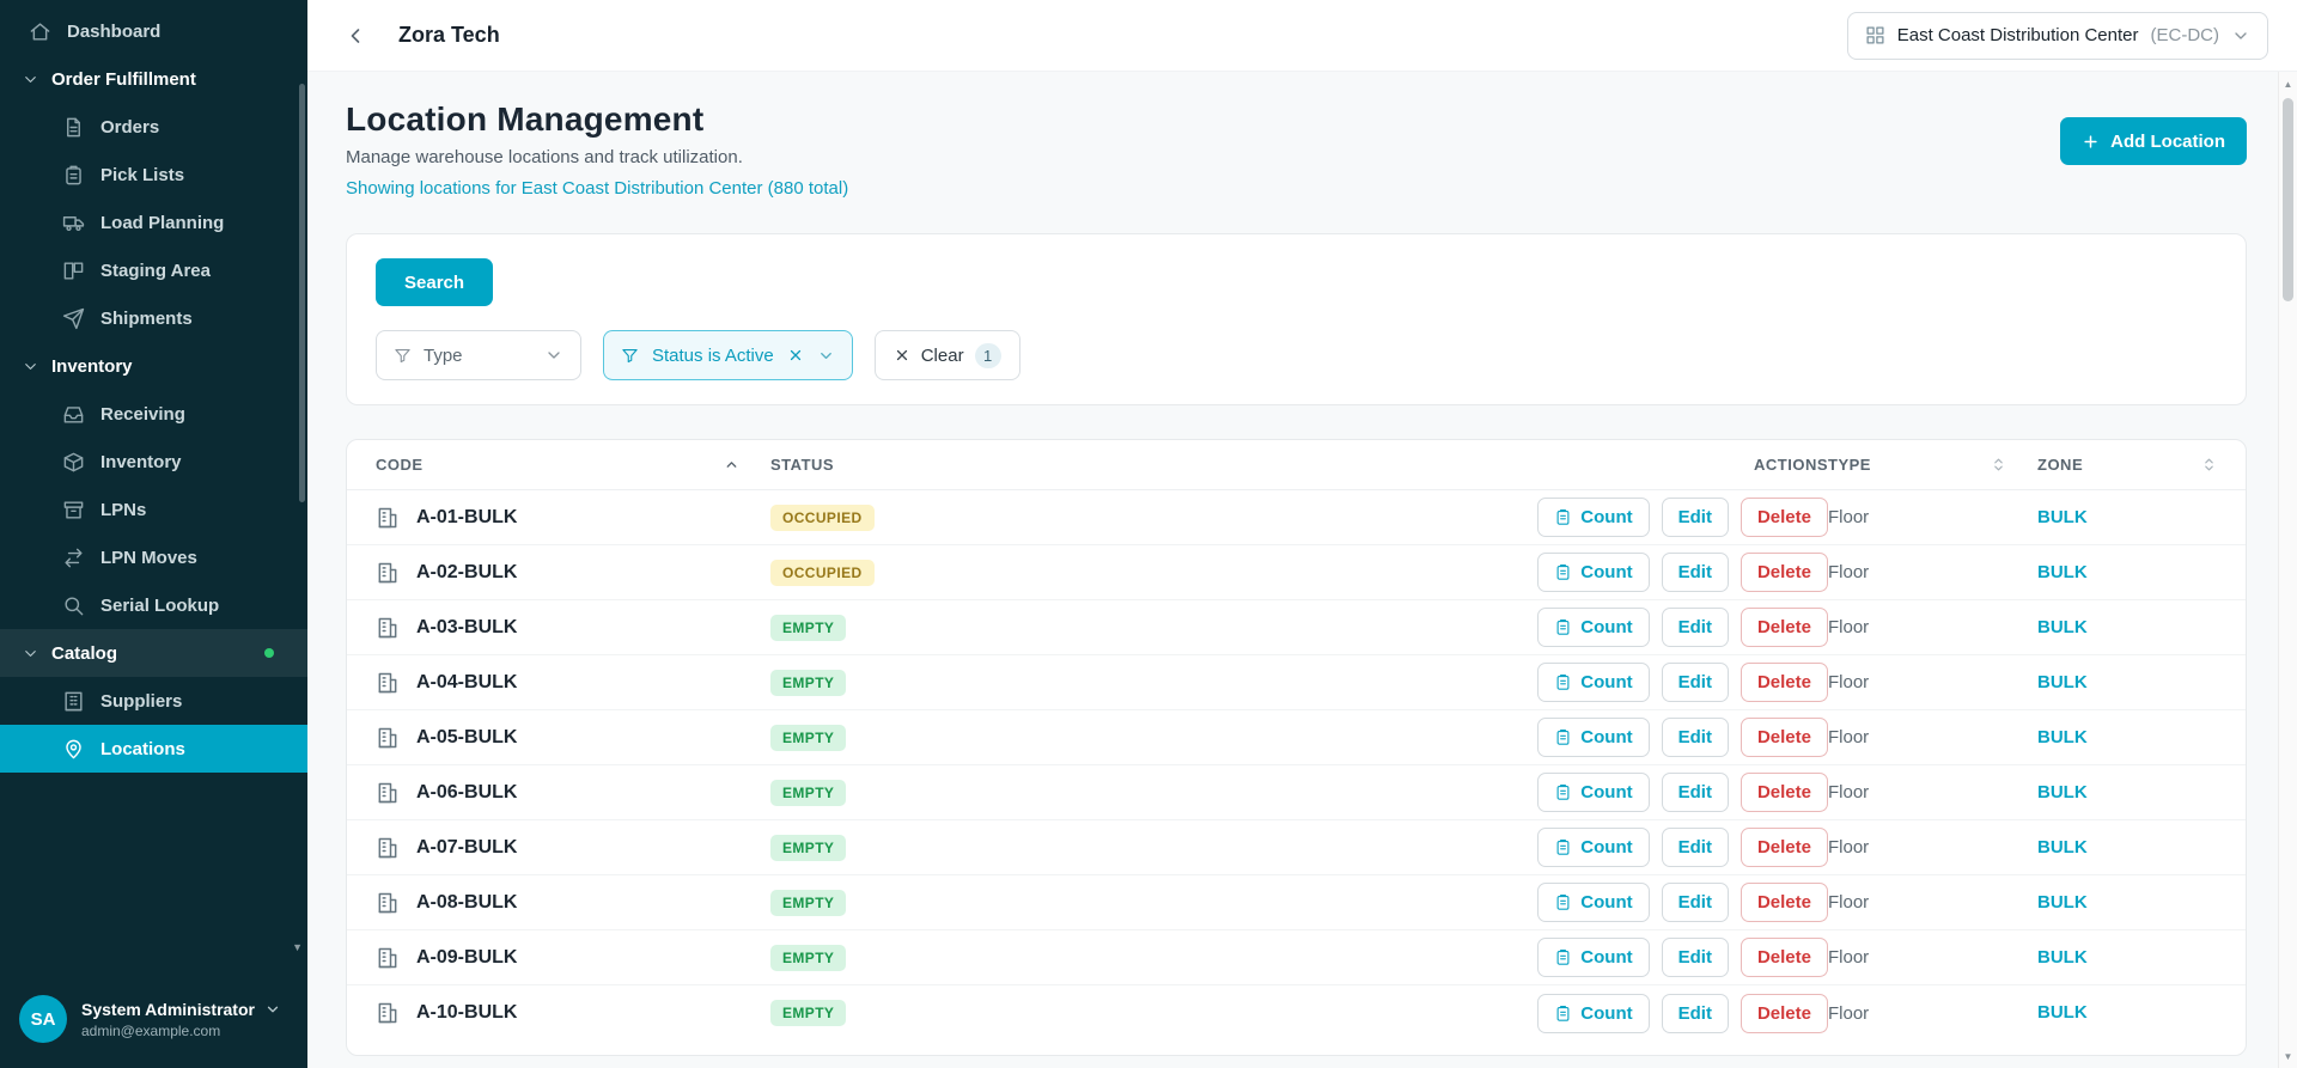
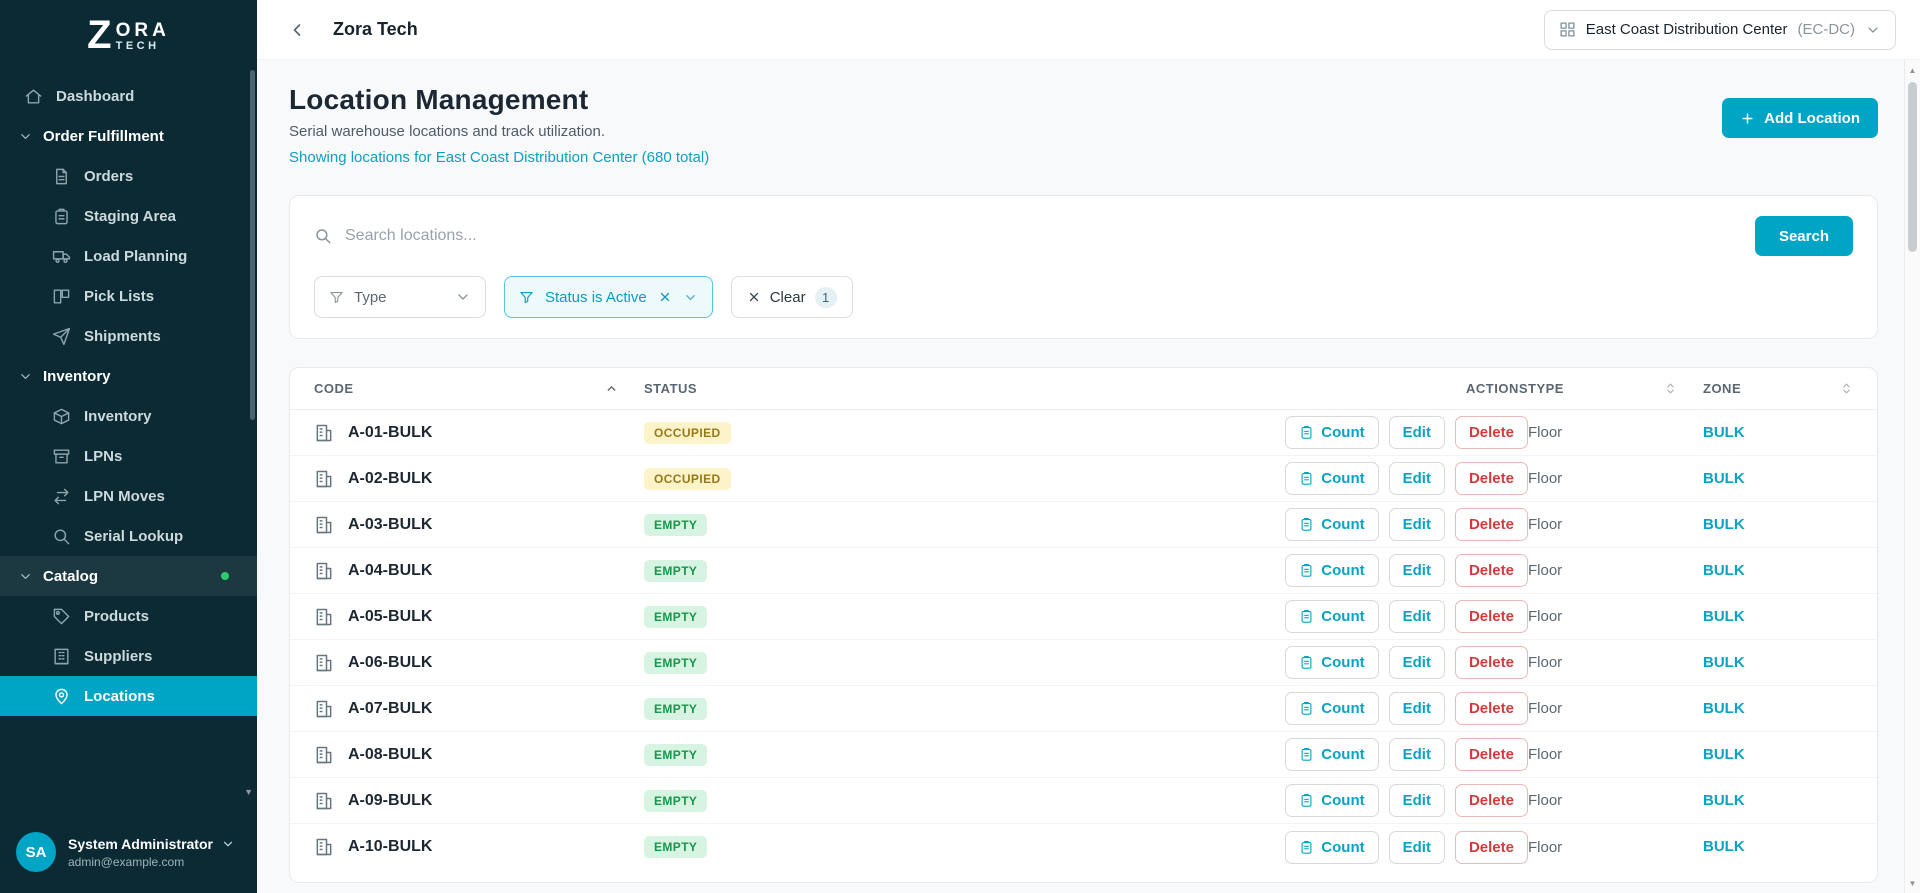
+ Z
+ ORA
+ TECH
  Dashboard
  Order Fulfillment
  Orders
- Pick Lists
+ Staging Area
  Load Planning
- Staging Area
+ Pick Lists
  Shipments
  Inventory
- Receiving
  Inventory
  LPNs
  LPN Moves
  Serial Lookup
  Catalog
+ Products
  Suppliers
  Locations
  ▼
  SA
  System Administrator
  admin@example.com
  Zora Tech
  East Coast Distribution Center
  (EC-DC)
  Location Management
- Manage warehouse locations and track utilization.
+ Serial warehouse locations and track utilization.
- Showing locations for East Coast Distribution Center (880 total)
+ Showing locations for East Coast Distribution Center (680 total)
  Add Location
+ Search locations...
  Search
  Type
  Status is Active
  Clear
  1
  CODE
  STATUS
  ACTIONS
  TYPE
  ZONE
  A-01-BULK
  OCCUPIED
  Count
  Edit
  Delete
  Floor
  BULK
  A-02-BULK
  OCCUPIED
  Count
  Edit
  Delete
  Floor
  BULK
  A-03-BULK
  EMPTY
  Count
  Edit
  Delete
  Floor
  BULK
  A-04-BULK
  EMPTY
  Count
  Edit
  Delete
  Floor
  BULK
  A-05-BULK
  EMPTY
  Count
  Edit
  Delete
  Floor
  BULK
  A-06-BULK
  EMPTY
  Count
  Edit
  Delete
  Floor
  BULK
  A-07-BULK
  EMPTY
  Count
  Edit
  Delete
  Floor
  BULK
  A-08-BULK
  EMPTY
  Count
  Edit
  Delete
  Floor
  BULK
  A-09-BULK
  EMPTY
  Count
  Edit
  Delete
  Floor
  BULK
  A-10-BULK
  EMPTY
  Count
  Edit
  Delete
  Floor
  BULK
  ▲
  ▼
